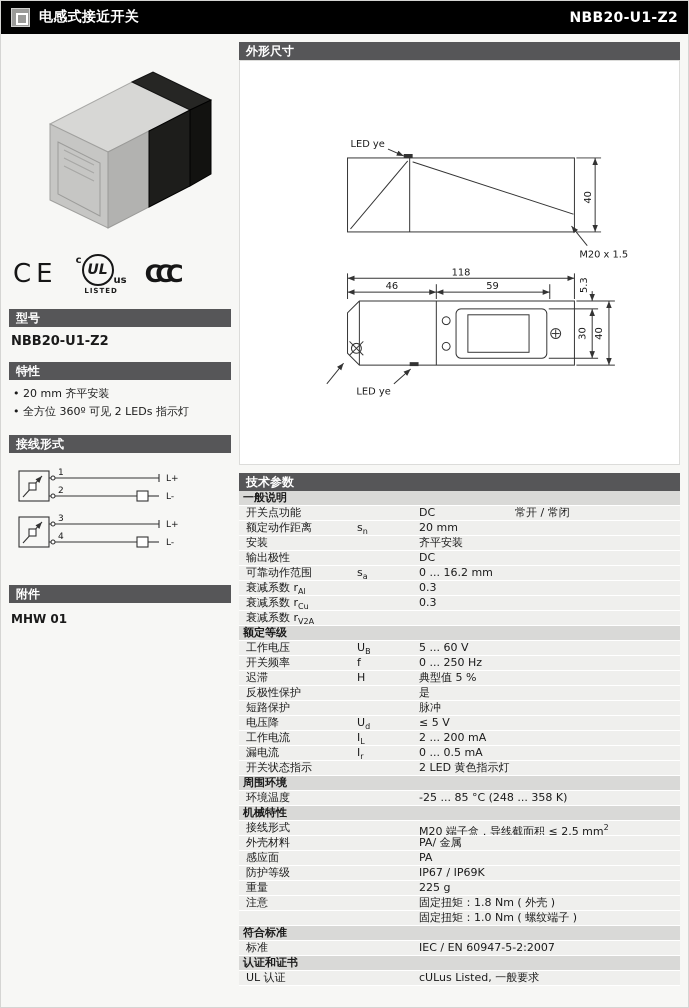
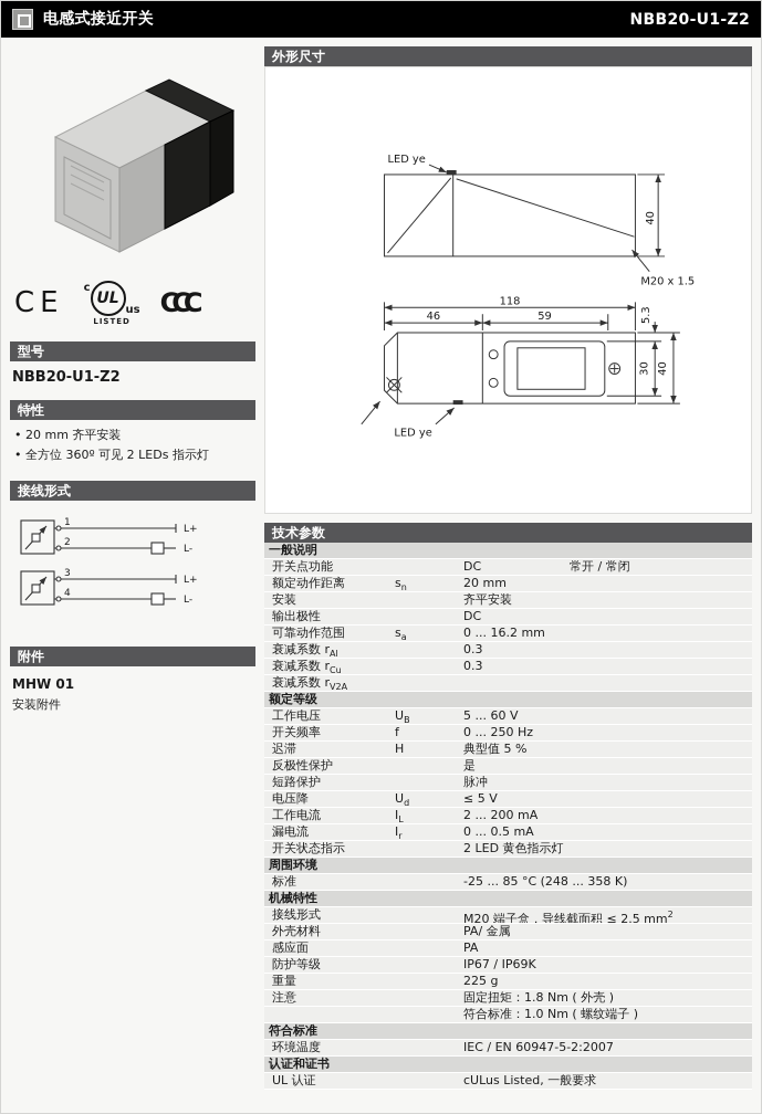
  电感式接近开关
  NBB20-U1-Z2
  CE
  c
  UL
  us
  LISTED
  CCC
  型号
  NBB20-U1-Z2
  特性
  20 mm 齐平安装
  全方位 360º 可见 2 LEDs 指示灯
  接线形式
  1
  2
  L+
  L-
  3
  4
  L+
  L-
  附件
  MHW 01
+ 安装附件
  外形尺寸
  LED ye
  M20 x 1.5
  118
  46
  59
  LED ye
  技术参数
  一般说明
  开关点功能
  DC 常开 / 常闭
  额定动作距离
  sn
  20 mm
  安装
  齐平安装
  输出极性
  DC
  可靠动作范围
  sa
  0 ... 16.2 mm
  衰减系数 rAl
  0.3
  衰减系数 rCu
  0.3
  衰减系数 rV2A
  额定等级
  工作电压
  UB
  5 ... 60 V
  开关频率
  f
  0 ... 250 Hz
  迟滞
  H
  典型值 5 %
  反极性保护
  是
  短路保护
  脉冲
  电压降
  Ud
  ≤ 5 V
  工作电流
  IL
  2 ... 200 mA
  漏电流
  Ir
  0 ... 0.5 mA
  开关状态指示
  2 LED 黄色指示灯
  周围环境
- 环境温度
+ 标准
  -25 ... 85 °C (248 ... 358 K)
  机械特性
  接线形式
  M20 端子盒，导线截面积 ≤ 2.5 mm2
  外壳材料
  PA/ 金属
  感应面
  PA
  防护等级
  IP67 / IP69K
  重量
  225 g
  注意
  固定扭矩：1.8 Nm ( 外壳 )
- 固定扭矩：1.0 Nm ( 螺纹端子 )
+ 符合标准：1.0 Nm ( 螺纹端子 )
  符合标准
- 标准
+ 环境温度
  IEC / EN 60947-5-2:2007
  认证和证书
  UL 认证
  cULus Listed, 一般要求
